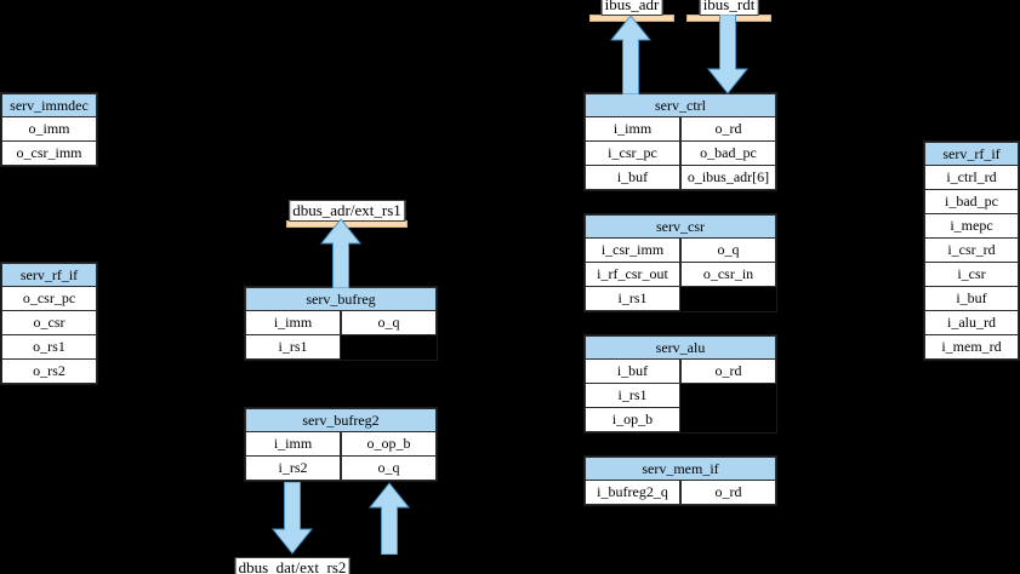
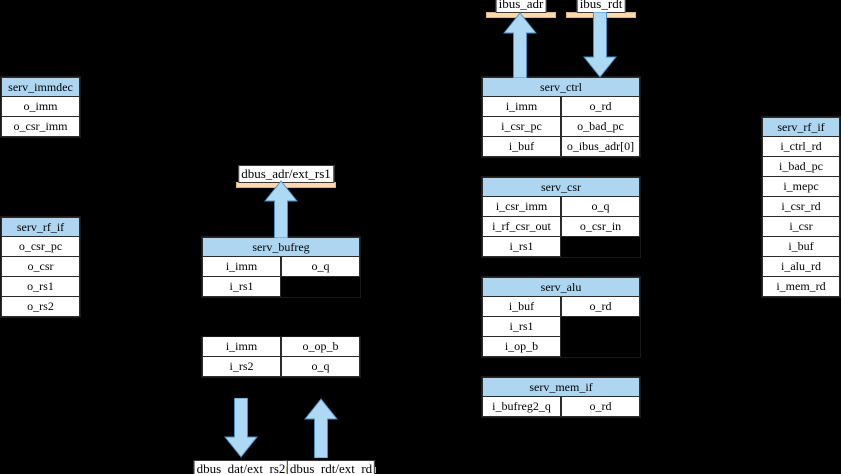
  serv_immdec
  o_imm
  o_csr_imm
  serv_rf_if
  o_csr_pc
  o_csr
  o_rs1
  o_rs2
  serv_bufreg
  i_imm
  o_q
  i_rs1
- serv_bufreg2
  i_imm
  o_op_b
  i_rs2
  o_q
  serv_ctrl
  i_imm
  o_rd
  i_csr_pc
  o_bad_pc
  i_buf
- o_ibus_adr[6]
+ o_ibus_adr[0]
  serv_csr
  i_csr_imm
  o_q
  i_rf_csr_out
  o_csr_in
  i_rs1
  serv_alu
  i_buf
  o_rd
  i_rs1
  i_op_b
  serv_mem_if
  i_bufreg2_q
  o_rd
  serv_rf_if
  i_ctrl_rd
  i_bad_pc
  i_mepc
  i_csr_rd
  i_csr
  i_buf
  i_alu_rd
  i_mem_rd
  ibus_adr
  ibus_rdt
  dbus_adr/ext_rs1
  dbus_dat/ext_rs2
+ dbus_rdt/ext_rd
